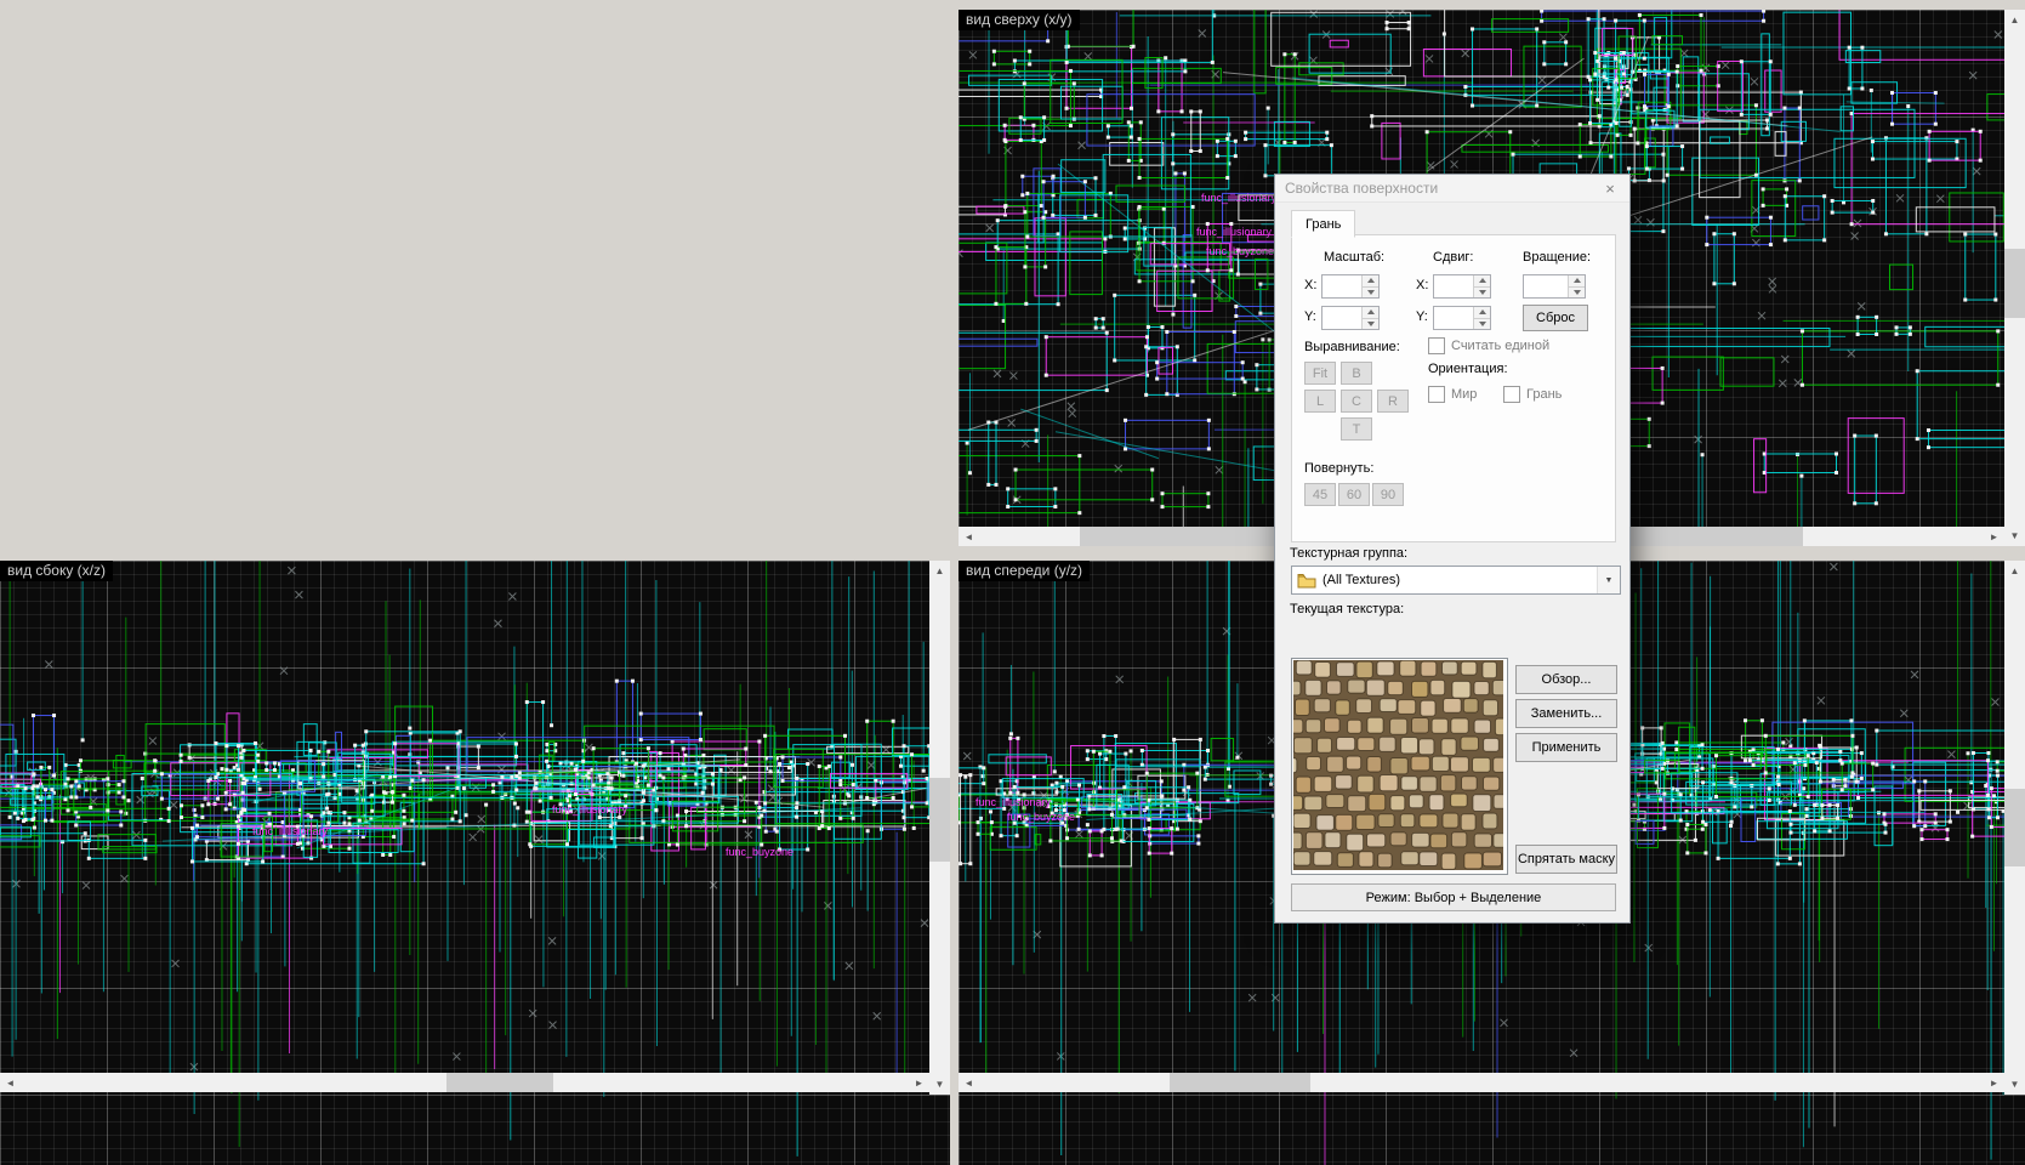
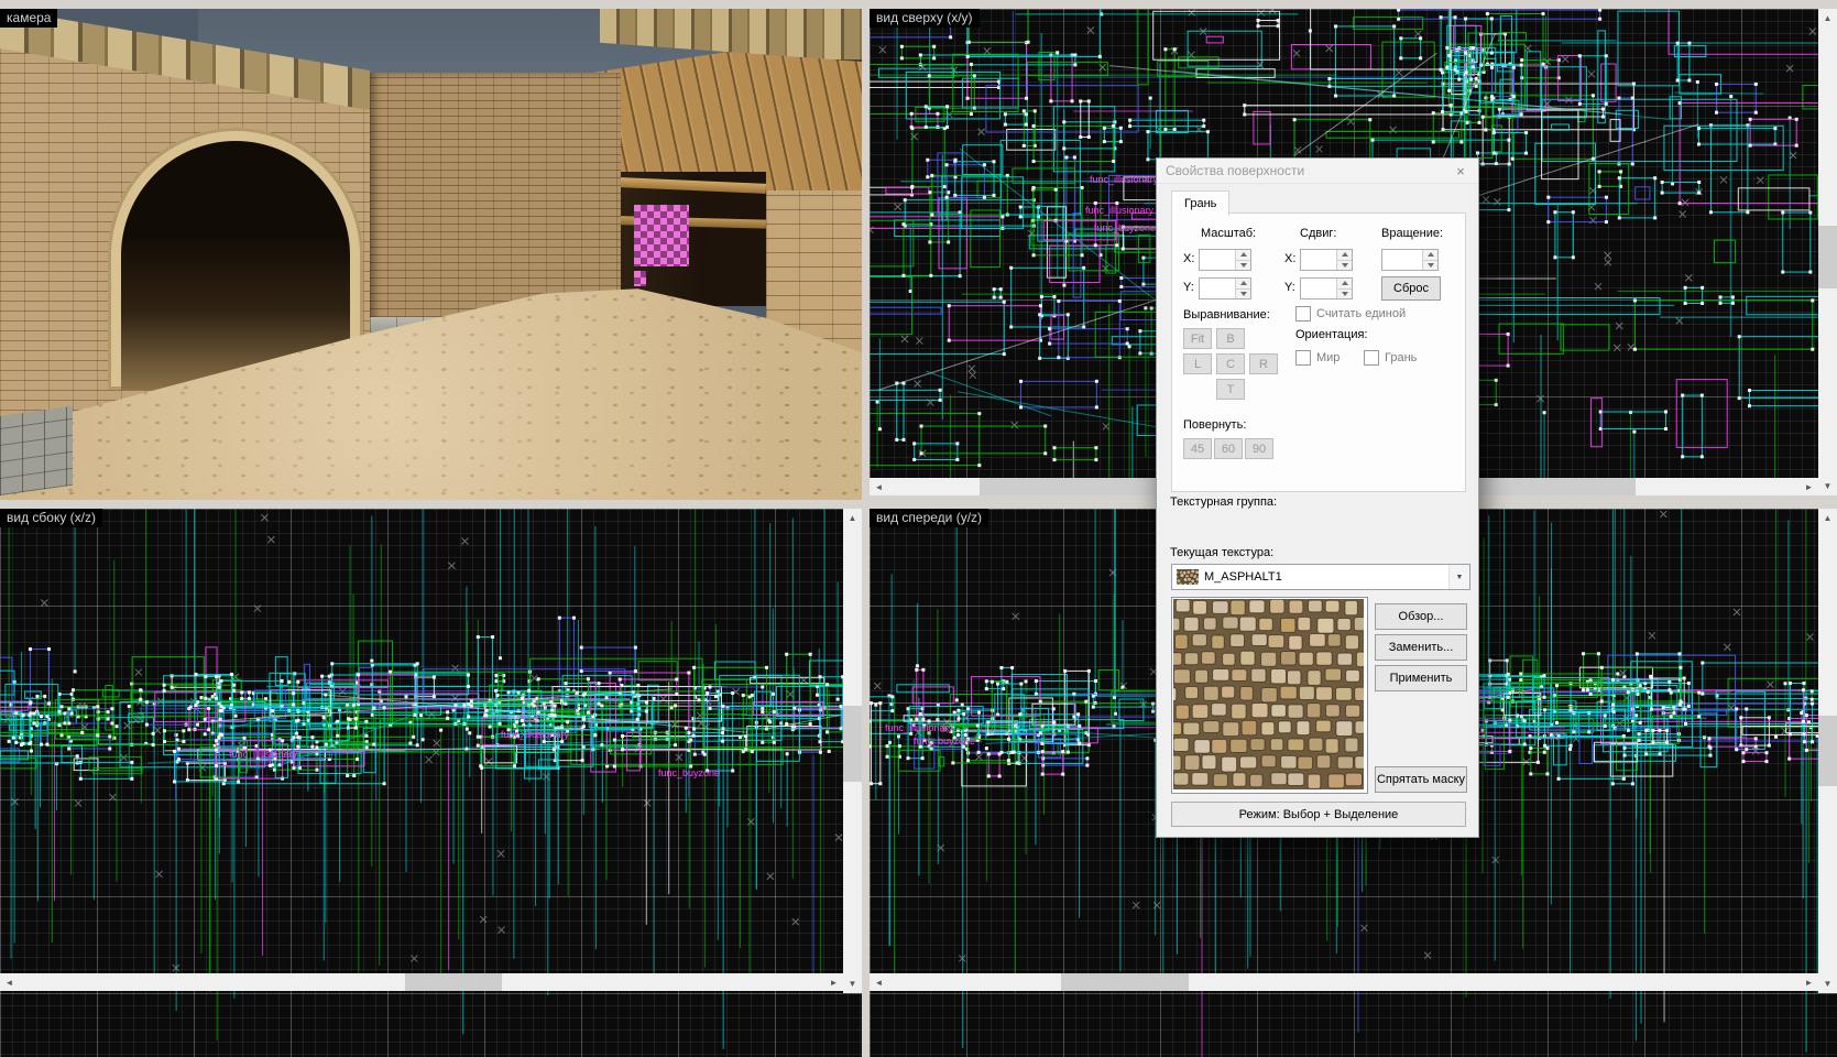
+ камера
  func_illusionar
  func_illusionary
  func_buyzone
  вид сверху (x/y)
  ◄
  ►
  ▲
  ▼
  func_illusionary
  func_buyzone
  func_illusionary
  вид сбоку (x/z)
  ◄
  ►
  ▲
  ▼
  func_illusionary
  func_buyzone
  вид спереди (y/z)
  ◄
  ►
  ▲
  ▼
  Свойства поверхности
  ×
  Грань
  Масштаб:
  Сдвиг:
  Вращение:
  X:
  X:
  Y:
  Y:
  Сброс
  Выравнивание:
  Считать единой
  Fit
  B
  Ориентация:
  L
  C
  R
  Мир
  Грань
  T
  Повернуть:
  45
  60
  90
  Текстурная группа:
- (All Textures)
  Текущая текстура:
+ M_ASPHALT1
  Обзор...
  Заменить...
  Применить
  Спрятать маску
  Режим: Выбор + Выделение
